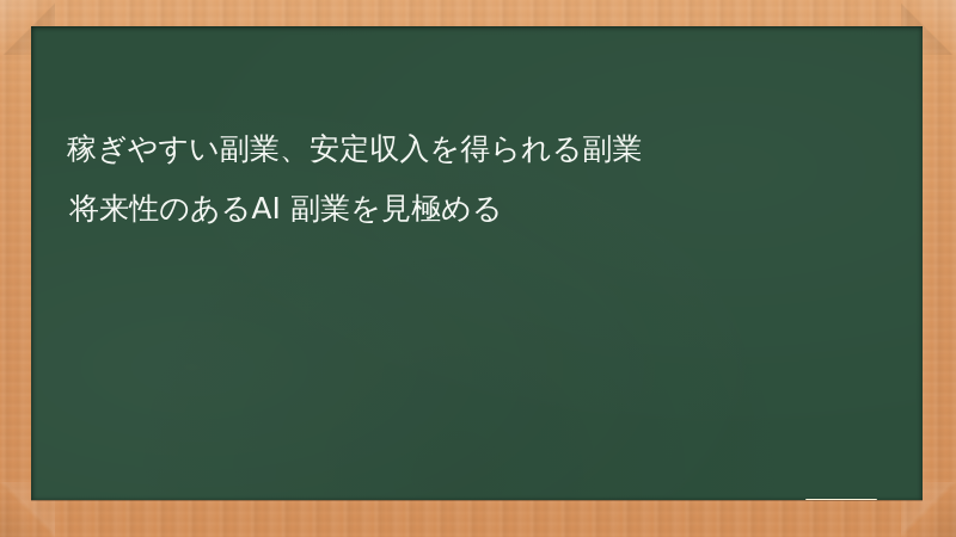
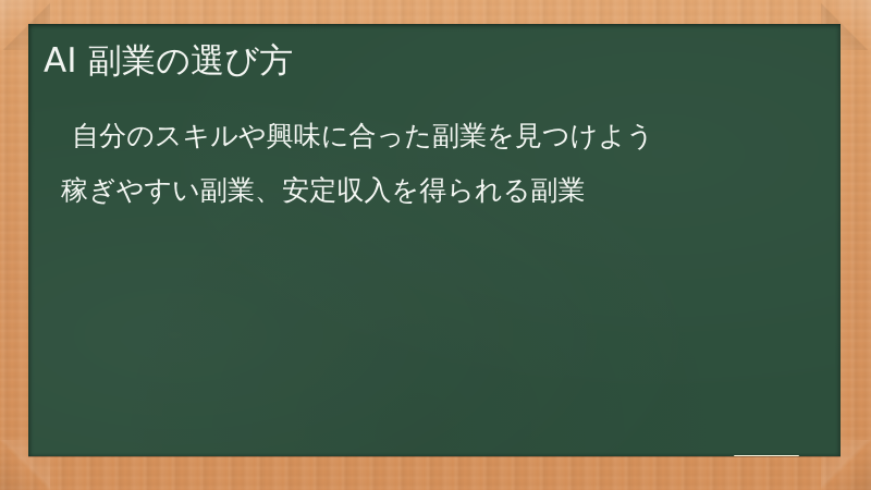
+ AI 副業の選び方
+ 自分のスキルや興味に合った副業を見つけよう
  稼ぎやすい副業、安定収入を得られる副業
- 将来性のあるAI 副業を見極める
